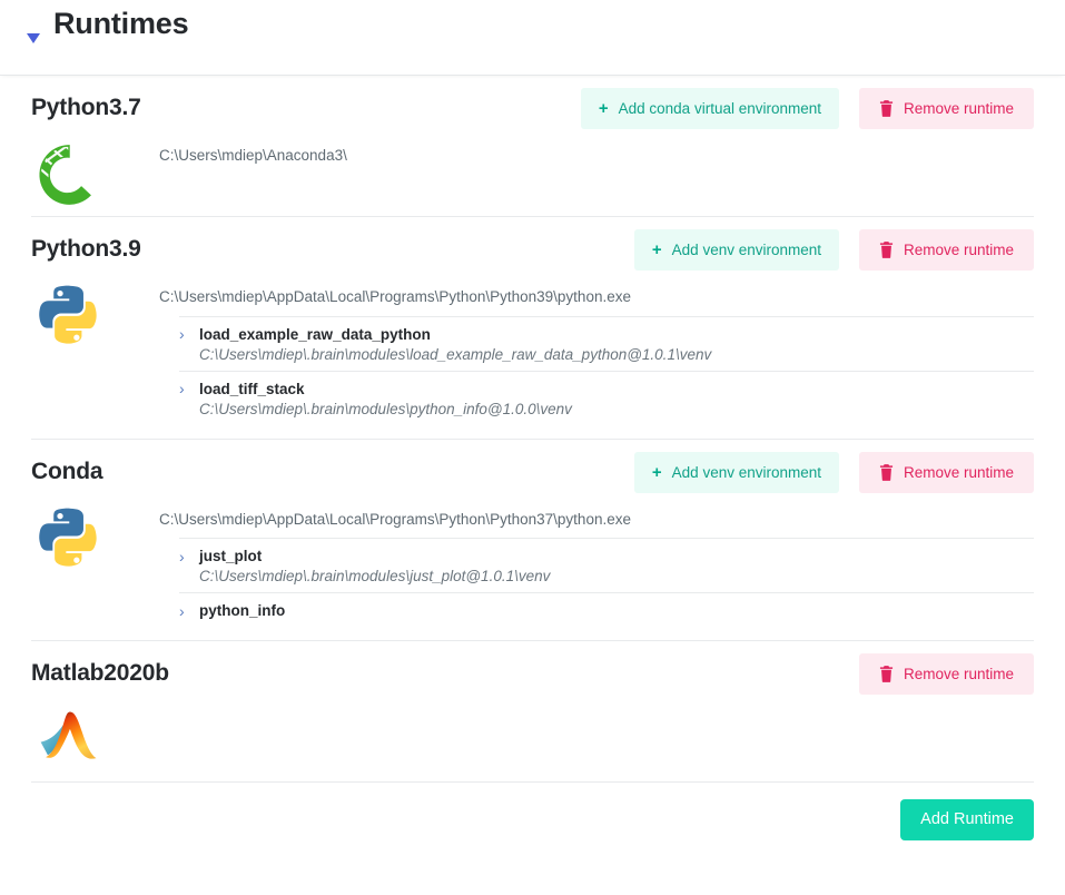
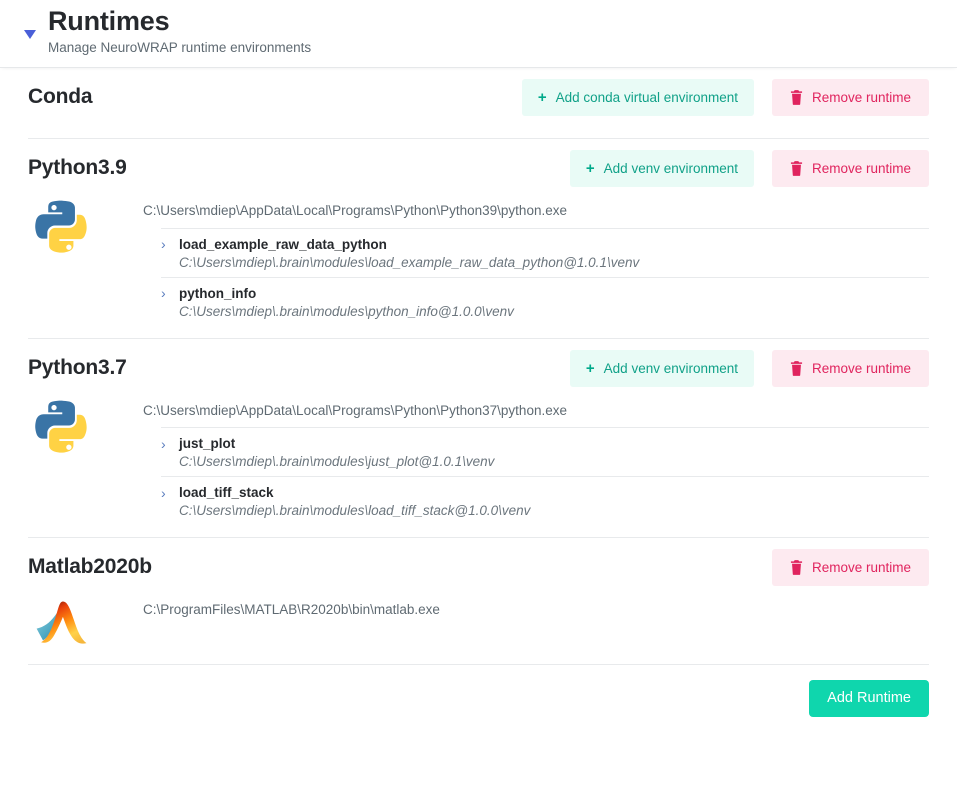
  Runtimes
+ Manage NeuroWRAP runtime environments
- Python3.7
+ Conda
  +
  Add conda virtual environment
  Remove runtime
- C:\Users\mdiep\Anaconda3\
  Python3.9
  +
  Add venv environment
  Remove runtime
  C:\Users\mdiep\AppData\Local\Programs\Python\Python39\python.exe
  ›
  load_example_raw_data_python
  C:\Users\mdiep\.brain\modules\load_example_raw_data_python@1.0.1\venv
  ›
- load_tiff_stack
+ python_info
  C:\Users\mdiep\.brain\modules\python_info@1.0.0\venv
- Conda
+ Python3.7
  +
  Add venv environment
  Remove runtime
  C:\Users\mdiep\AppData\Local\Programs\Python\Python37\python.exe
  ›
  just_plot
  C:\Users\mdiep\.brain\modules\just_plot@1.0.1\venv
  ›
- python_info
+ load_tiff_stack
+ C:\Users\mdiep\.brain\modules\load_tiff_stack@1.0.0\venv
  Matlab2020b
  Remove runtime
+ C:\ProgramFiles\MATLAB\R2020b\bin\matlab.exe
  Add Runtime
